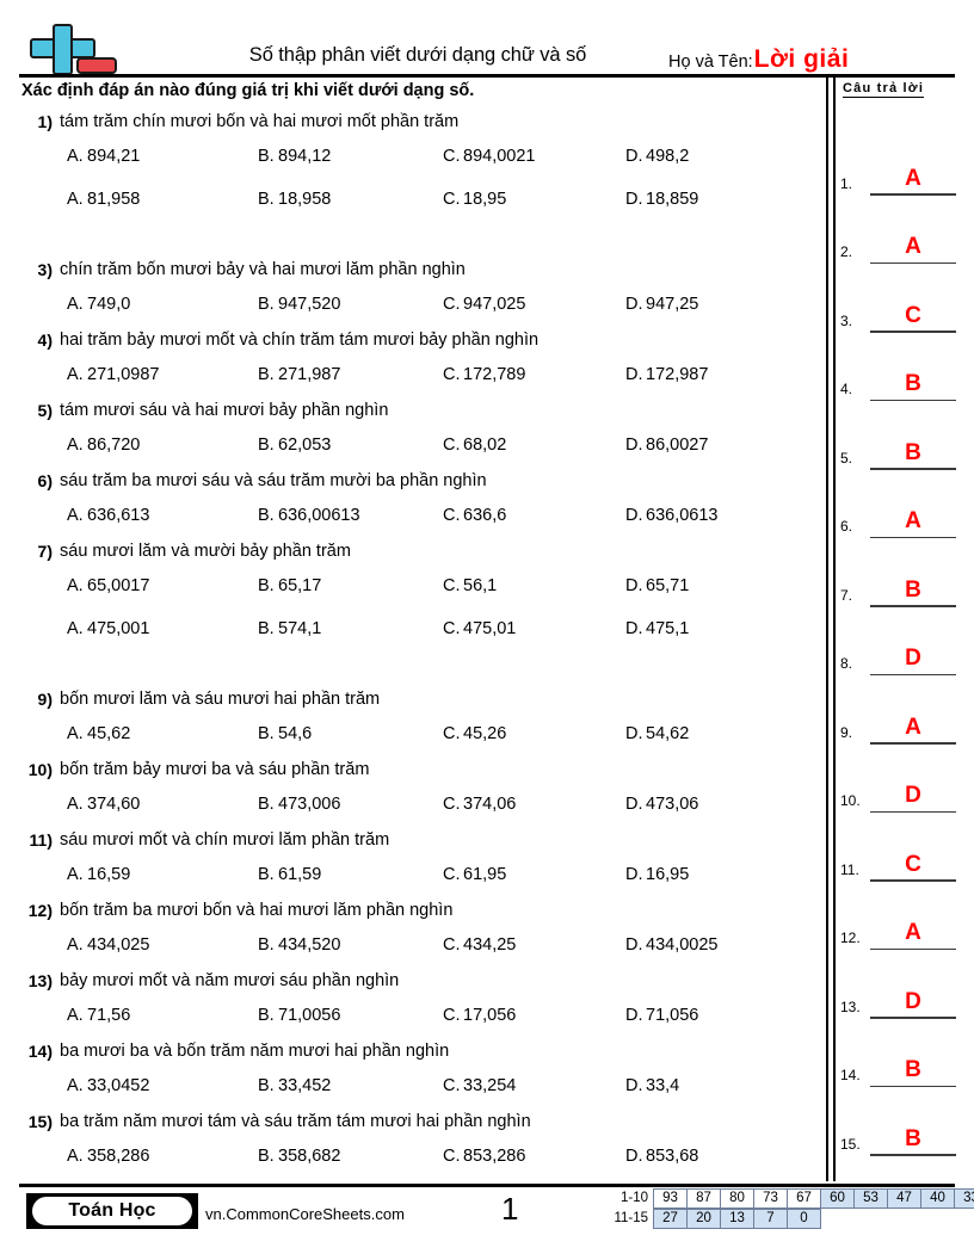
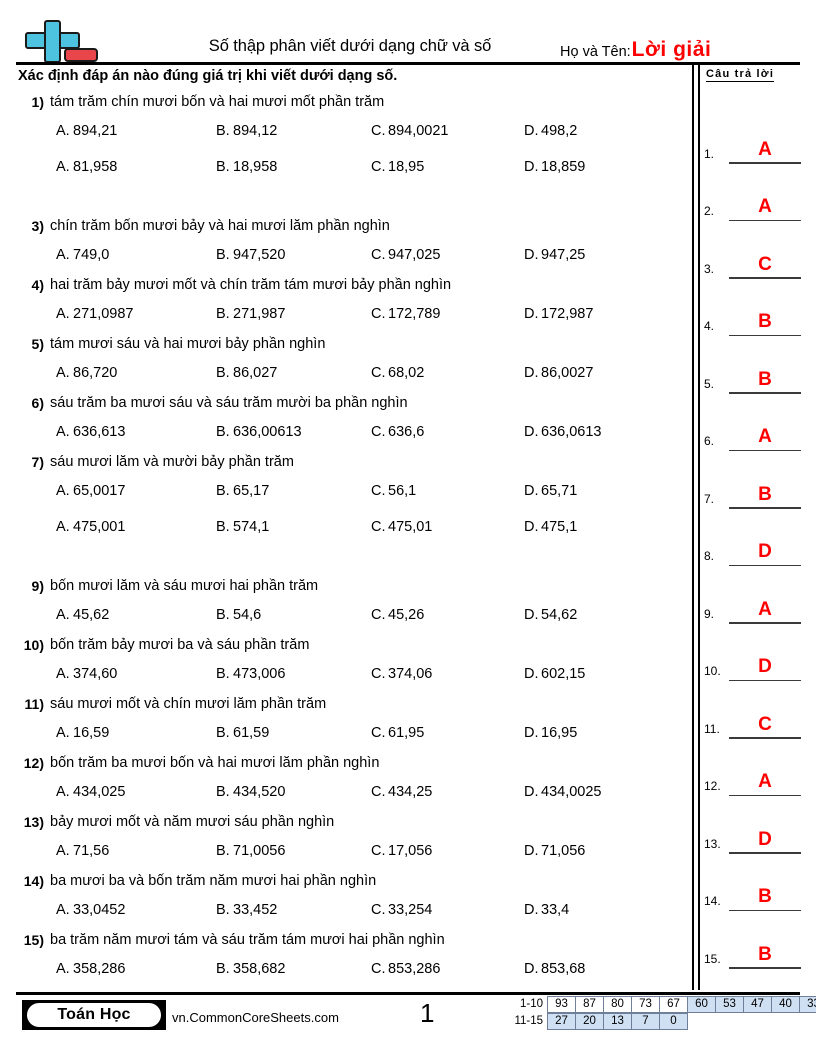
  Số thập phân viết dưới dạng chữ và số
  Họ và Tên:
  Lời giải
  Xác định đáp án nào đúng giá trị khi viết dưới dạng số.
  Câu trả lời
  1.
  A
  2.
  A
  3.
  C
  4.
  B
  5.
  B
  6.
  A
  7.
  B
  8.
  D
  9.
  A
  10.
  D
  11.
  C
  12.
  A
  13.
  D
  14.
  B
  15.
  B
  1)
  tám trăm chín mươi bốn và hai mươi mốt phần trăm
  A. 894,21
  B. 894,12
  C. 894,0021
  D. 498,2
  A. 81,958
  B. 18,958
  C. 18,95
  D. 18,859
  3)
  chín trăm bốn mươi bảy và hai mươi lăm phần nghìn
  A. 749,0
  B. 947,520
  C. 947,025
  D. 947,25
  4)
  hai trăm bảy mươi mốt và chín trăm tám mươi bảy phần nghìn
  A. 271,0987
  B. 271,987
  C. 172,789
  D. 172,987
  5)
  tám mươi sáu và hai mươi bảy phần nghìn
  A. 86,720
- B. 62,053
+ B. 86,027
  C. 68,02
  D. 86,0027
  6)
  sáu trăm ba mươi sáu và sáu trăm mười ba phần nghìn
  A. 636,613
  B. 636,00613
  C. 636,6
  D. 636,0613
  7)
  sáu mươi lăm và mười bảy phần trăm
  A. 65,0017
  B. 65,17
  C. 56,1
  D. 65,71
  A. 475,001
  B. 574,1
  C. 475,01
  D. 475,1
  9)
  bốn mươi lăm và sáu mươi hai phần trăm
  A. 45,62
  B. 54,6
  C. 45,26
  D. 54,62
  10)
  bốn trăm bảy mươi ba và sáu phần trăm
  A. 374,60
  B. 473,006
  C. 374,06
- D. 473,06
+ D. 602,15
  11)
  sáu mươi mốt và chín mươi lăm phần trăm
  A. 16,59
  B. 61,59
  C. 61,95
  D. 16,95
  12)
  bốn trăm ba mươi bốn và hai mươi lăm phần nghìn
  A. 434,025
  B. 434,520
  C. 434,25
  D. 434,0025
  13)
  bảy mươi mốt và năm mươi sáu phần nghìn
  A. 71,56
  B. 71,0056
  C. 17,056
  D. 71,056
  14)
  ba mươi ba và bốn trăm năm mươi hai phần nghìn
  A. 33,0452
  B. 33,452
  C. 33,254
  D. 33,4
  15)
  ba trăm năm mươi tám và sáu trăm tám mươi hai phần nghìn
  A. 358,286
  B. 358,682
  C. 853,286
  D. 853,68
  Toán Học
  vn.CommonCoreSheets.com
  1
  1-10
  93
  87
  80
  73
  67
  60
  53
  47
  40
  11-15
  27
  20
  13
  7
  0
